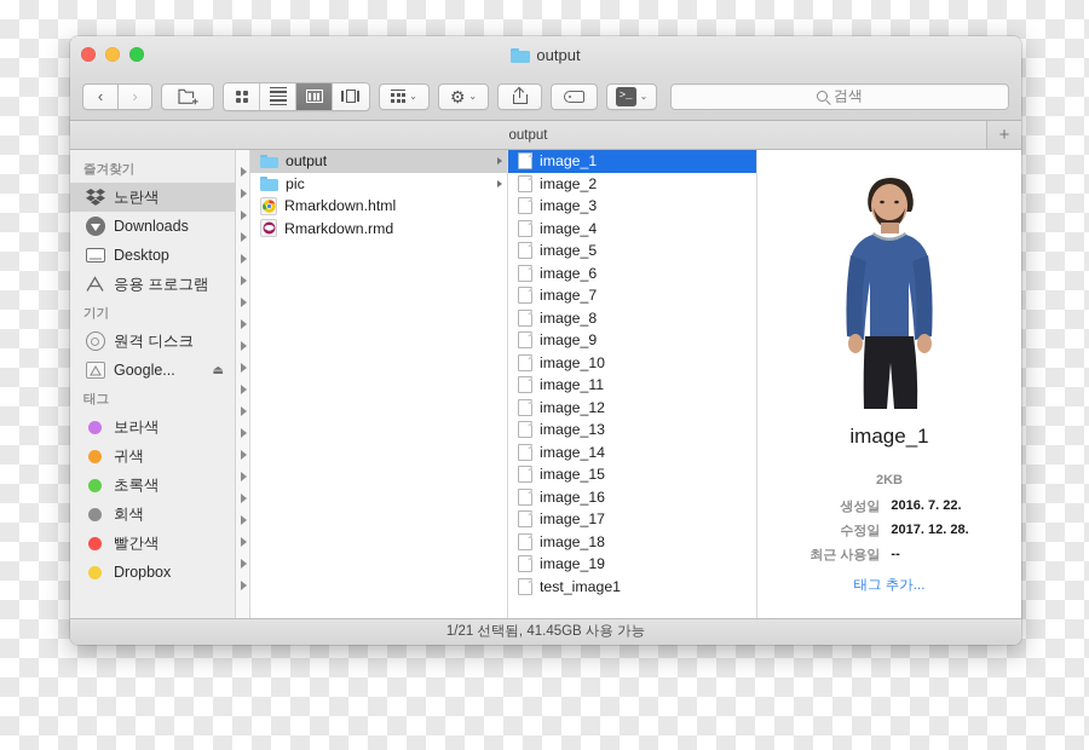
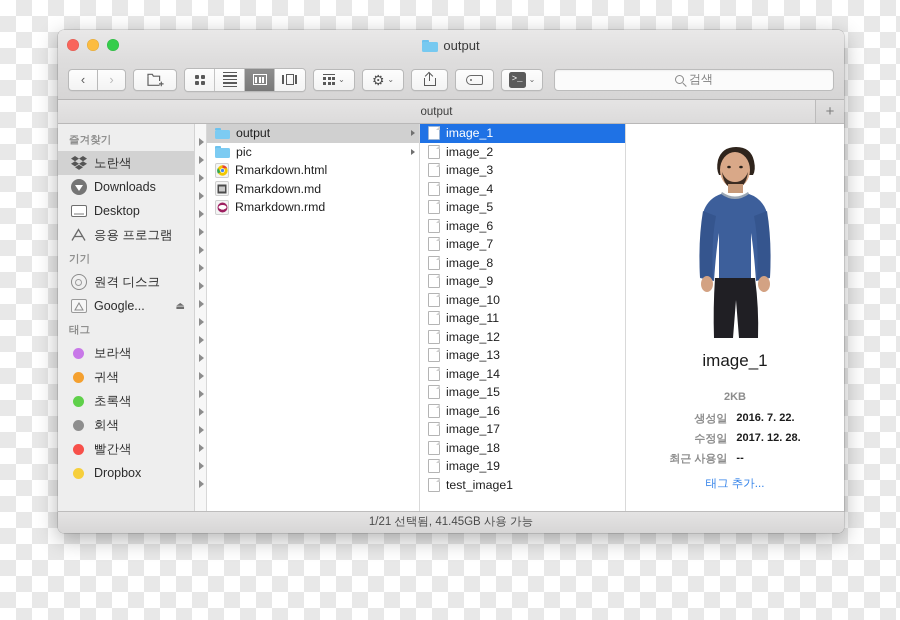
  output
  ‹
  ›
  ⌄
  ⚙
  ⌄
  >_
  ⌄
  검색
  output
  +
  즐겨찾기
  노란색
  Downloads
  Desktop
  응용 프로그램
  기기
  원격 디스크
  Google...
  ⏏
  태그
  보라색
  귀색
  초록색
  회색
  빨간색
  Dropbox
  output
  pic
  Rmarkdown.html
+ Rmarkdown.md
  Rmarkdown.rmd
  image_1
  image_2
  image_3
  image_4
  image_5
  image_6
  image_7
  image_8
  image_9
  image_10
  image_11
  image_12
  image_13
  image_14
  image_15
  image_16
  image_17
  image_18
  image_19
  test_image1
  image_1
  2KB
  생성일	2016. 7. 22.
  수정일	2017. 12. 28.
  최근 사용일	--
  태그 추가...
  1/21 선택됨, 41.45GB 사용 가능
